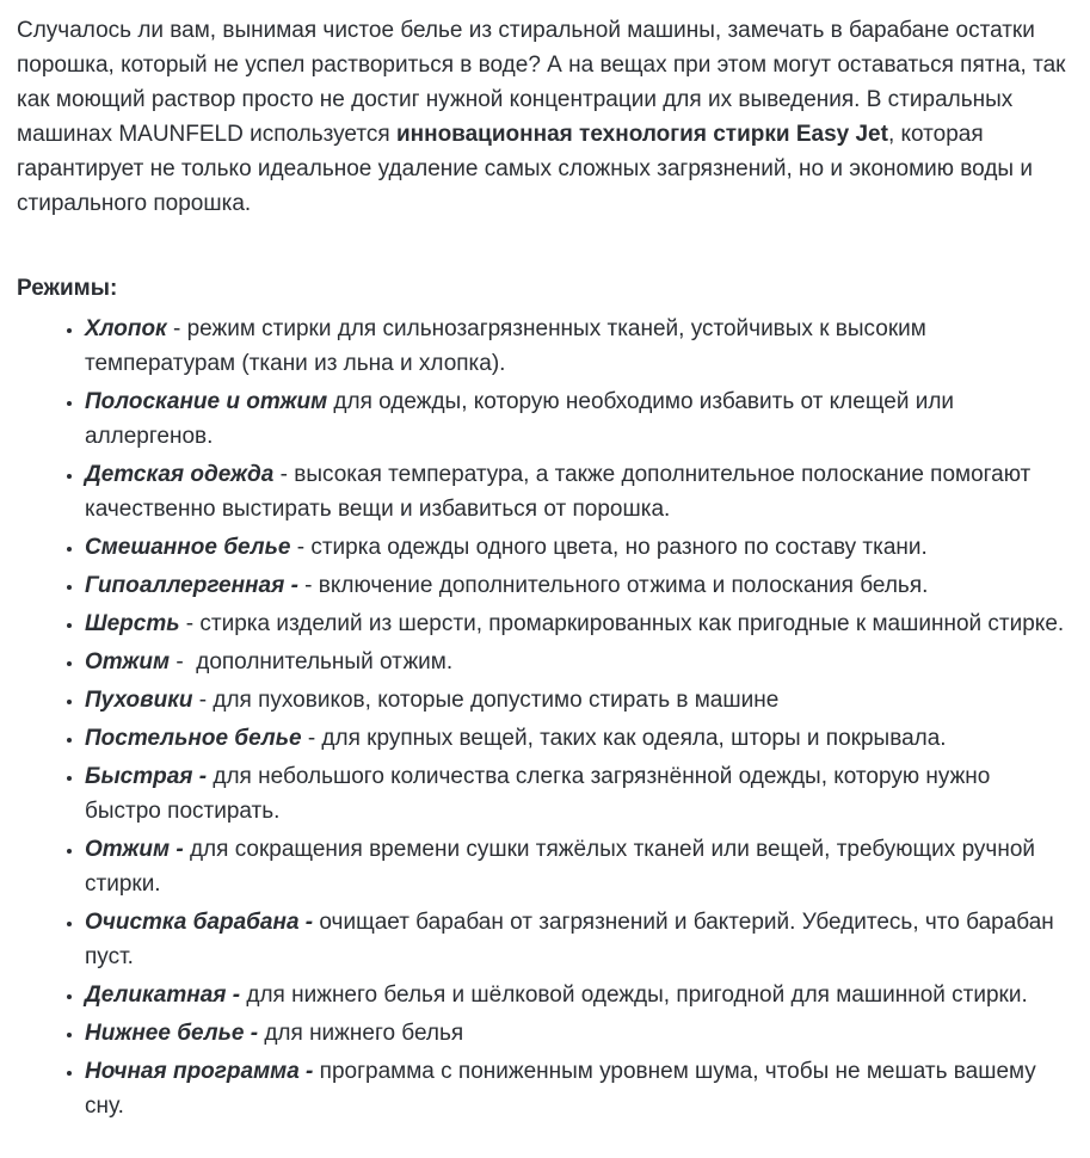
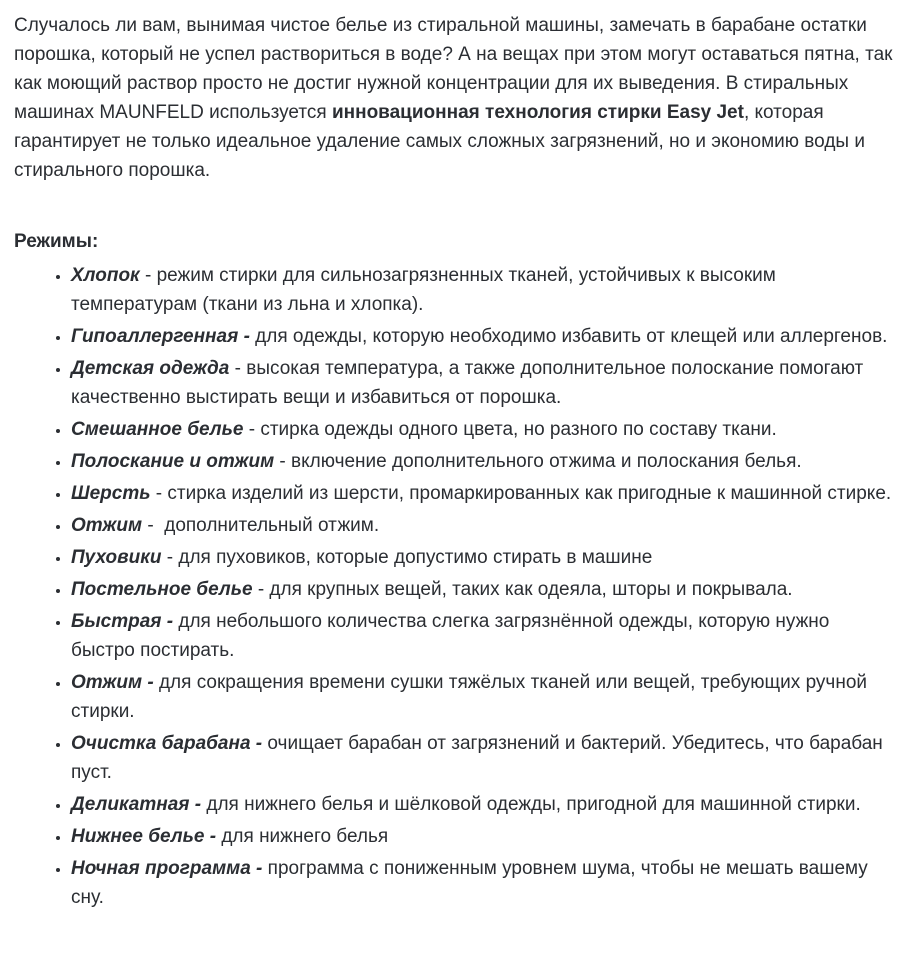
  Случалось ли вам, вынимая чистое белье из стиральной машины, замечать в барабане остатки порошка, который не успел раствориться в воде? А на вещах при этом могут оставаться пятна, так как моющий раствор просто не достиг нужной концентрации для их выведения. В стиральных машинах MAUNFELD используется инновационная технология стирки Easy Jet, которая гарантирует не только идеальное удаление самых сложных загрязнений, но и экономию воды и стирального порошка.
  Режимы:
  Хлопок - режим стирки для сильнозагрязненных тканей, устойчивых к высоким температурам (ткани из льна и хлопка).
- Полоскание и отжим для одежды, которую необходимо избавить от клещей или аллергенов.
+ Гипоаллергенная - для одежды, которую необходимо избавить от клещей или аллергенов.
  Детская одежда - высокая температура, а также дополнительное полоскание помогают качественно выстирать вещи и избавиться от порошка.
  Смешанное белье - стирка одежды одного цвета, но разного по составу ткани.
- Гипоаллергенная - - включение дополнительного отжима и полоскания белья.
+ Полоскание и отжим - включение дополнительного отжима и полоскания белья.
  Шерсть - стирка изделий из шерсти, промаркированных как пригодные к машинной стирке.
  Отжим - дополнительный отжим.
  Пуховики - для пуховиков, которые допустимо стирать в машине
  Постельное белье - для крупных вещей, таких как одеяла, шторы и покрывала.
  Быстрая - для небольшого количества слегка загрязнённой одежды, которую нужно быстро постирать.
  Отжим - для сокращения времени сушки тяжёлых тканей или вещей, требующих ручной стирки.
  Очистка барабана - очищает барабан от загрязнений и бактерий. Убедитесь, что барабан пуст.
  Деликатная - для нижнего белья и шёлковой одежды, пригодной для машинной стирки.
  Нижнее белье - для нижнего белья
  Ночная программа - программа с пониженным уровнем шума, чтобы не мешать вашему сну.
